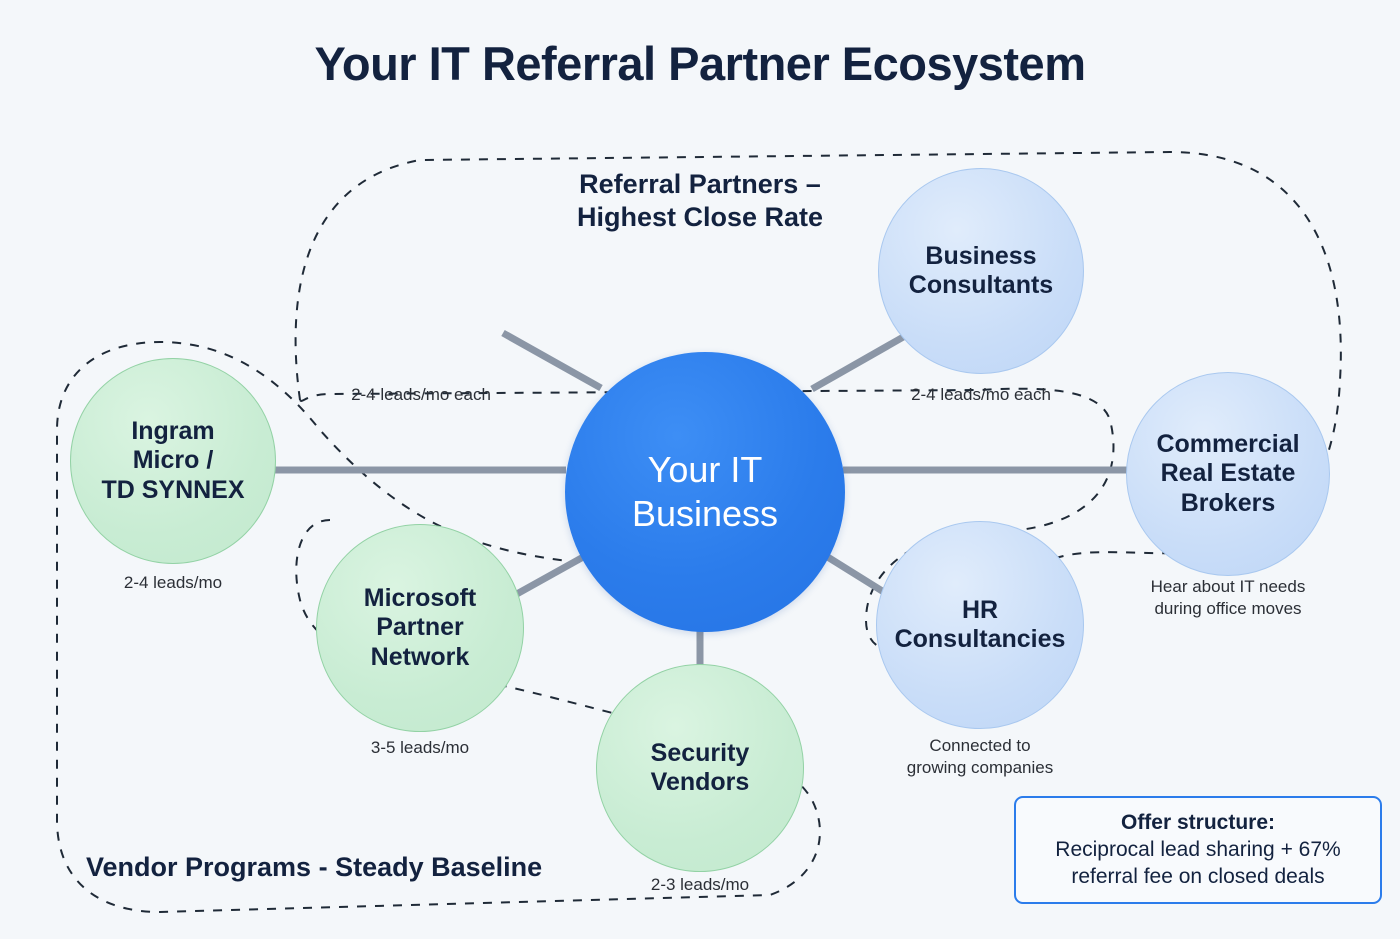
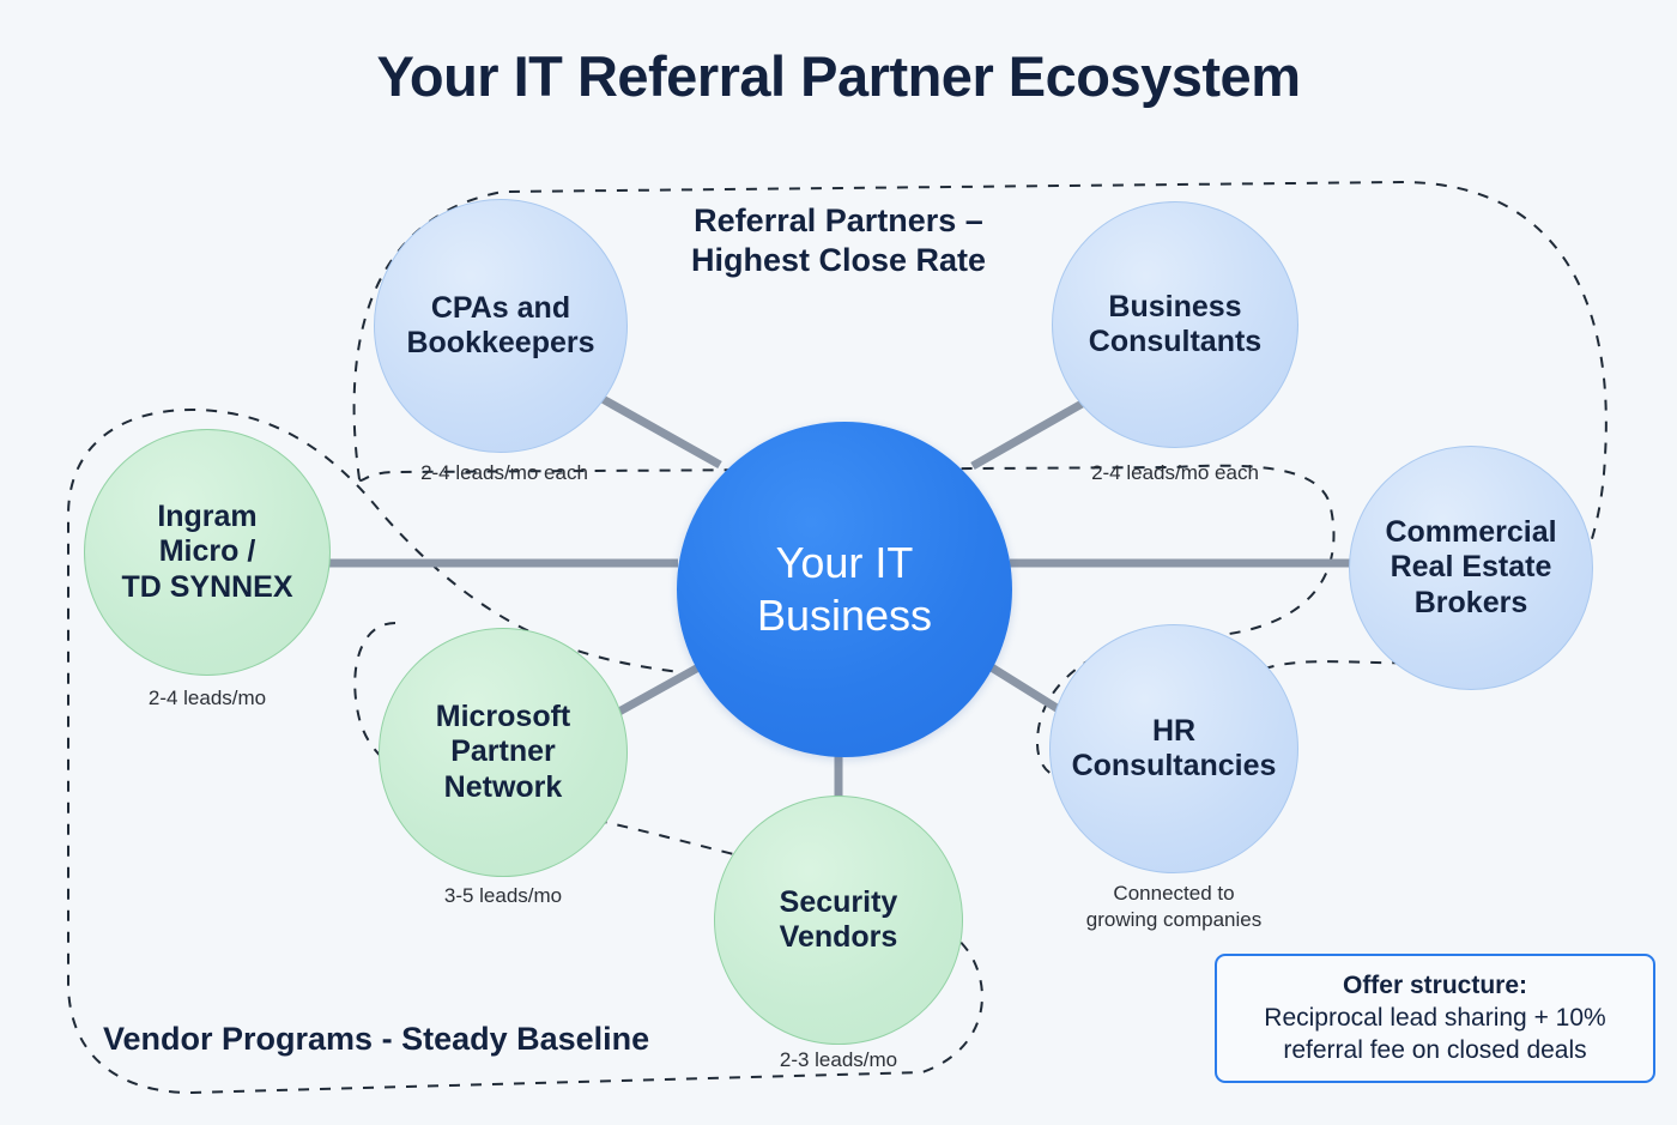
  Your IT Referral Partner Ecosystem
  Referral Partners –
  Highest Close Rate
  Vendor Programs - Steady Baseline
  Your IT
  Business
+ CPAs and
+ Bookkeepers
  2-4 leads/mo each
  Business
  Consultants
  2-4 leads/mo each
  Commercial
  Real Estate
  Brokers
- Hear about IT needs
- during office moves
  HR
  Consultancies
  Connected to
  growing companies
  Ingram
  Micro /
  TD SYNNEX
  2-4 leads/mo
  Microsoft
  Partner
  Network
  3-5 leads/mo
  Security
  Vendors
  2-3 leads/mo
  Offer structure:
- Reciprocal lead sharing + 67%
+ Reciprocal lead sharing + 10%
  referral fee on closed deals
